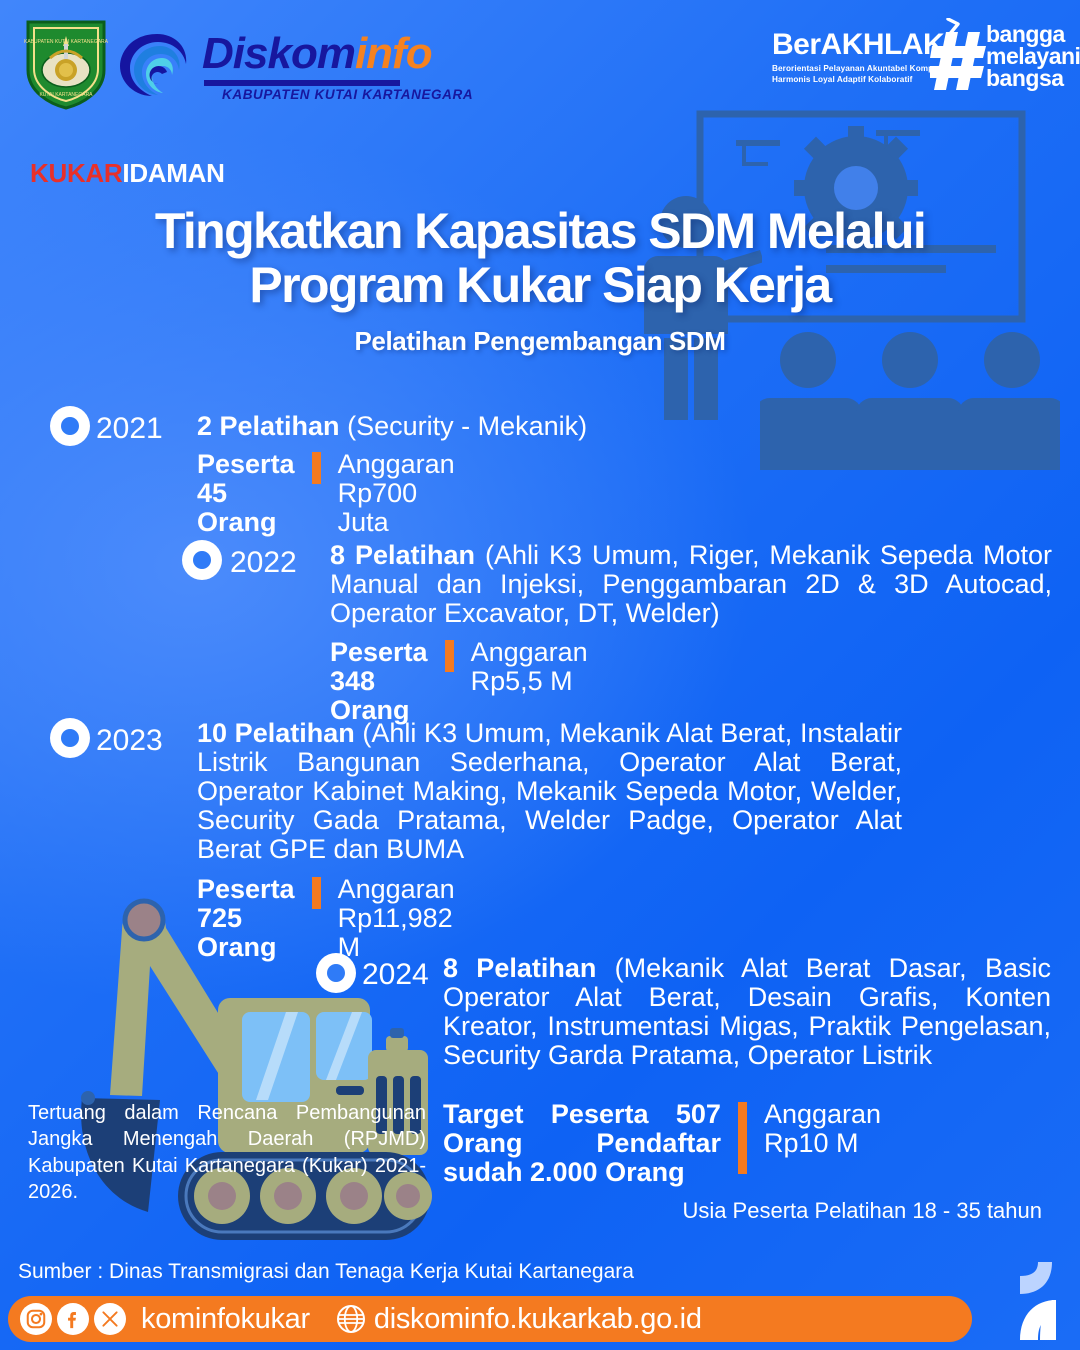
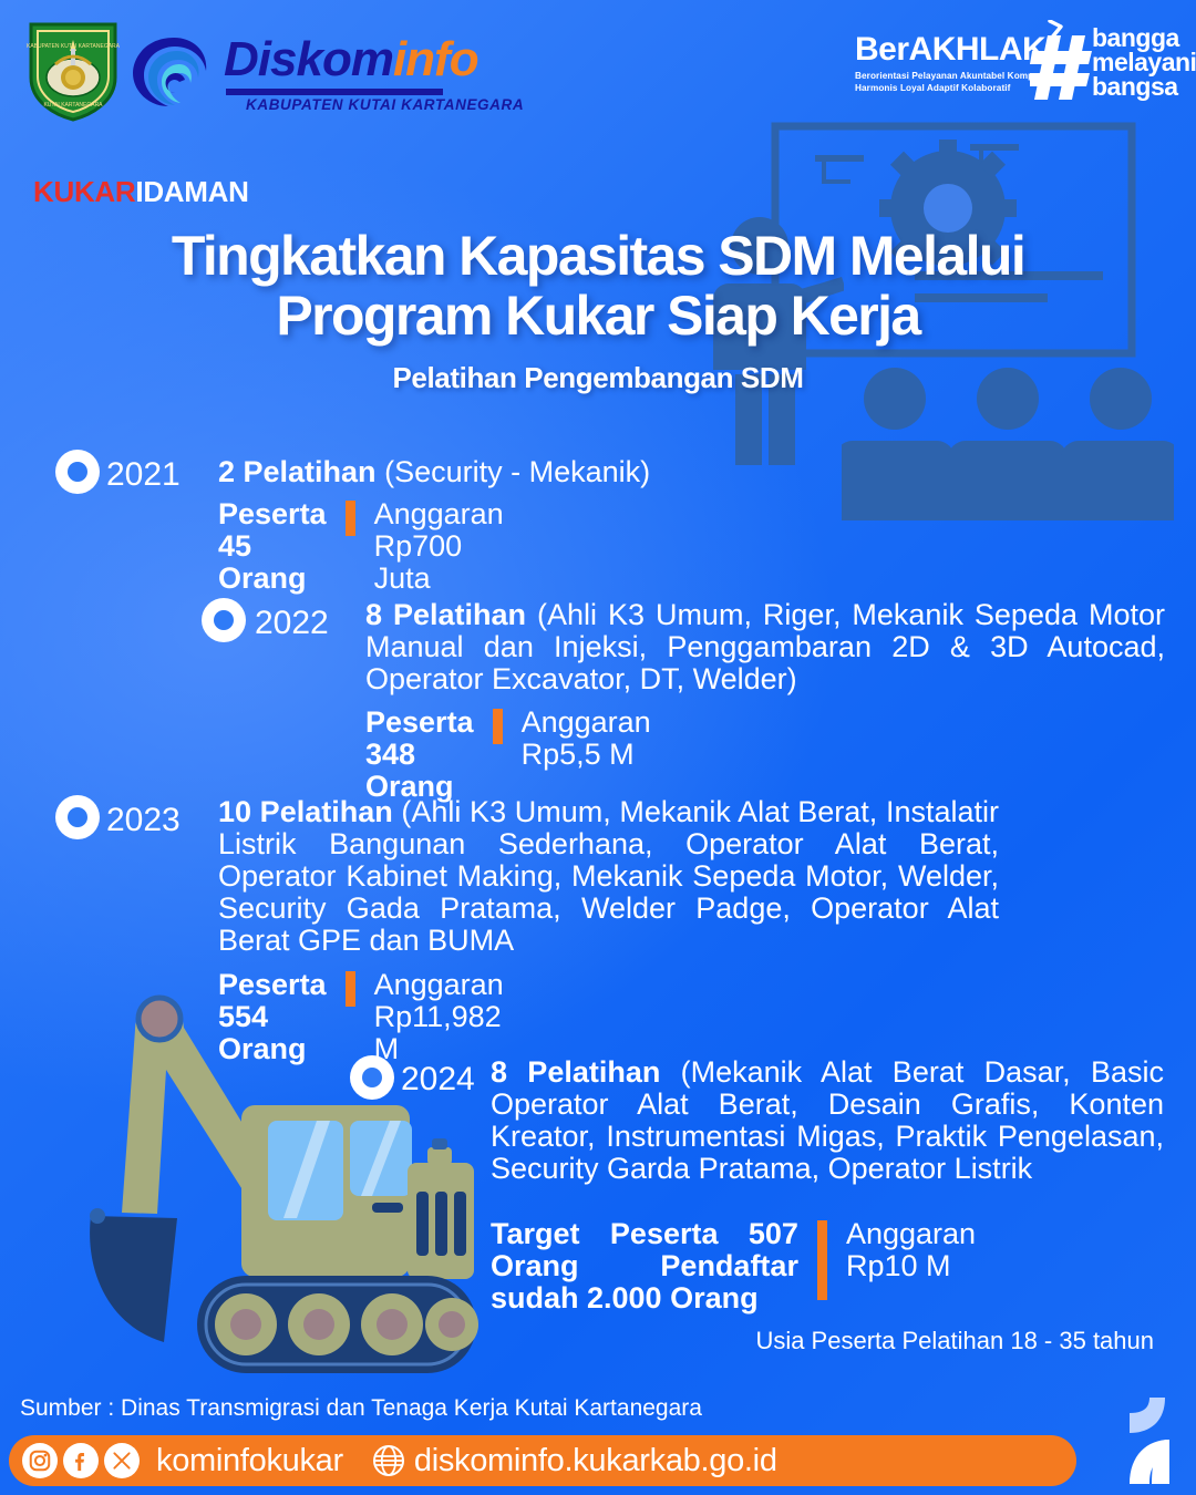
  Diskominfo
  KABUPATEN KUTAI KARTANEGARA
  BerAKHLAK
  Berorientasi Pelayanan Akuntabel Kom
  Harmonis Loyal Adaptif Kolaboratif
  bangga
  melayani
  bangsa
  KUKARIDAMAN
  Tingkatkan Kapasitas SDM Melalui
  Program Kukar Siap Kerja
  Pelatihan Pengembangan SDM
  2021
  2 Pelatihan (Security - Mekanik)
  Peserta 45 Orang
  Anggaran Rp700 Juta
  2022
  8 Pelatihan (Ahli K3 Umum, Riger, Mekanik Sepeda Motor Manual dan Injeksi, Penggambaran 2D & 3D Autocad, Operator Excavator, DT, Welder)
  Peserta 348 Orang
  Anggaran Rp5,5 M
  2023
  10 Pelatihan (Ahli K3 Umum, Mekanik Alat Berat, Instalatir Listrik Bangunan Sederhana, Operator Alat Berat, Operator Kabinet Making, Mekanik Sepeda Motor, Welder, Security Gada Pratama, Welder Padge, Operator Alat Berat GPE dan BUMA
- Peserta 725 Orang
+ Peserta 554 Orang
  Anggaran Rp11,982 M
  2024
  8 Pelatihan (Mekanik Alat Berat Dasar, Basic Operator Alat Berat, Desain Grafis, Konten Kreator, Instrumentasi Migas, Praktik Pengelasan, Security Garda Pratama, Operator Listrik
  Target Peserta 507 Orang Pendaftar sudah 2.000 Orang
  Anggaran Rp10 M
- Tertuang dalam Rencana Pembangunan Jangka Menengah Daerah (RPJMD) Kabupaten Kutai Kartanegara (Kukar) 2021-2026.
  Usia Peserta Pelatihan 18 - 35 tahun
  Sumber : Dinas Transmigrasi dan Tenaga Kerja Kutai Kartanegara
  kominfokukar
  diskominfo.kukarkab.go.id
